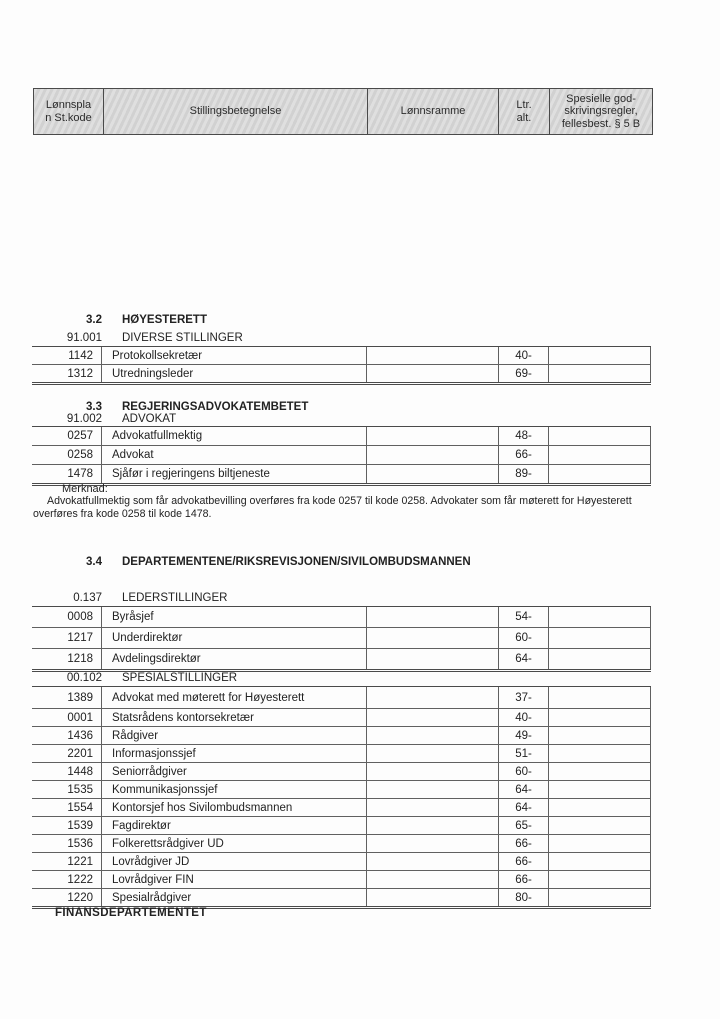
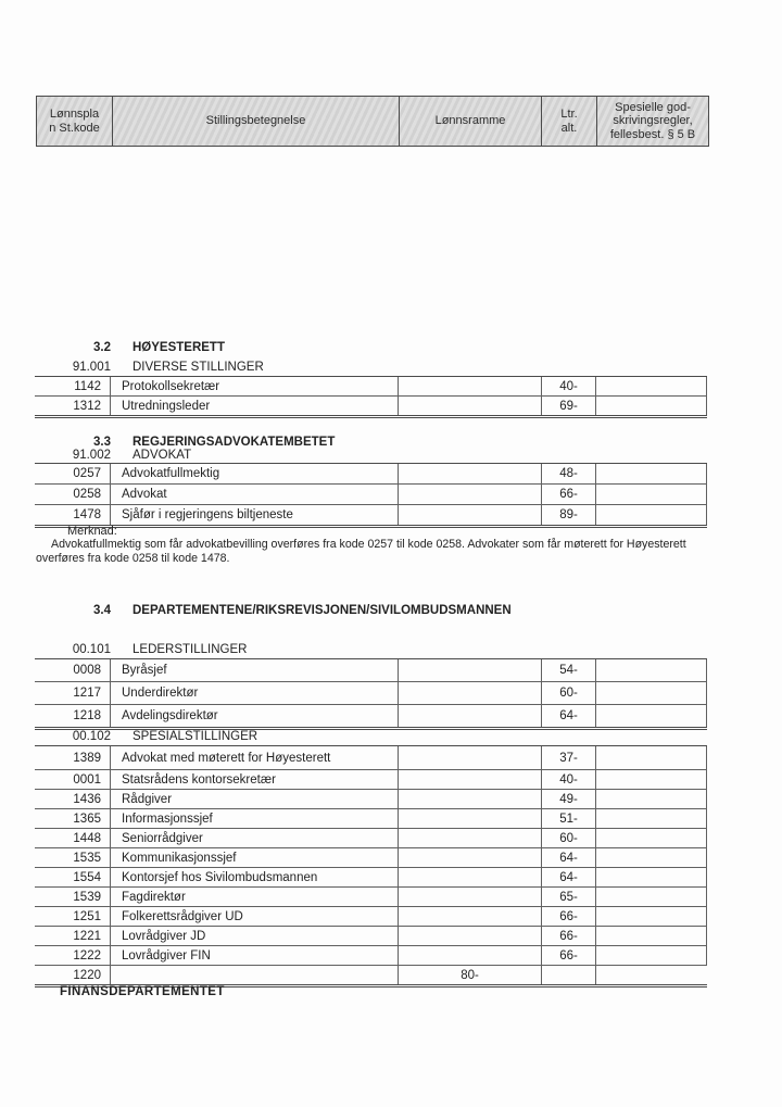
  Lønnspla
  n St.kode
  Stillingsbetegnelse
  Lønnsramme
  Ltr.
  alt.
  Spesielle god-
  skrivingsregler,
  fellesbest. § 5 B
  3.2
  HØYESTERETT
  91.001
  DIVERSE STILLINGER
  1142
  Protokollsekretær
  40-
  1312
  Utredningsleder
  69-
  3.3
  REGJERINGSADVOKATEMBETET
  91.002
  ADVOKAT
  0257
  Advokatfullmektig
  48-
  0258
  Advokat
  66-
  1478
  Sjåfør i regjeringens biltjeneste
  89-
  Merknad:
  Advokatfullmektig som får advokatbevilling overføres fra kode 0257 til kode 0258. Advokater som får møterett for Høyesterett overføres fra kode 0258 til kode 1478.
  3.4
  DEPARTEMENTENE/RIKSREVISJONEN/SIVILOMBUDSMANNEN
- 0.137
+ 00.101
  LEDERSTILLINGER
  0008
  Byråsjef
  54-
  1217
  Underdirektør
  60-
  1218
  Avdelingsdirektør
  64-
  00.102
  SPESIALSTILLINGER
  1389
  Advokat med møterett for Høyesterett
  37-
  0001
  Statsrådens kontorsekretær
  40-
  1436
  Rådgiver
  49-
- 2201
+ 1365
  Informasjonssjef
  51-
  1448
  Seniorrådgiver
  60-
  1535
  Kommunikasjonssjef
  64-
  1554
  Kontorsjef hos Sivilombudsmannen
  64-
  1539
  Fagdirektør
  65-
- 1536
+ 1251
  Folkerettsrådgiver UD
  66-
  1221
  Lovrådgiver JD
  66-
  1222
  Lovrådgiver FIN
  66-
  1220
- Spesialrådgiver
  80-
  FINANSDEPARTEMENTET
